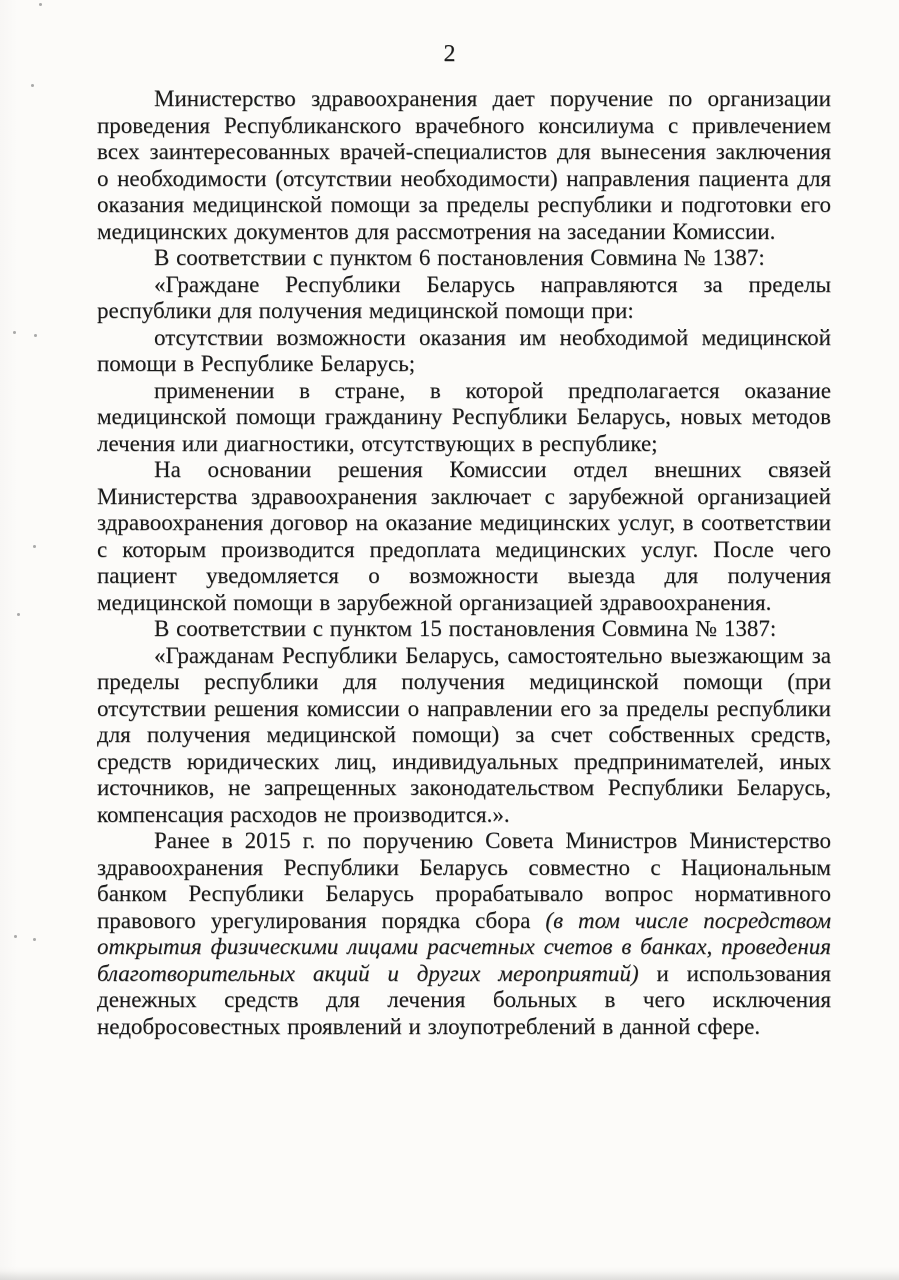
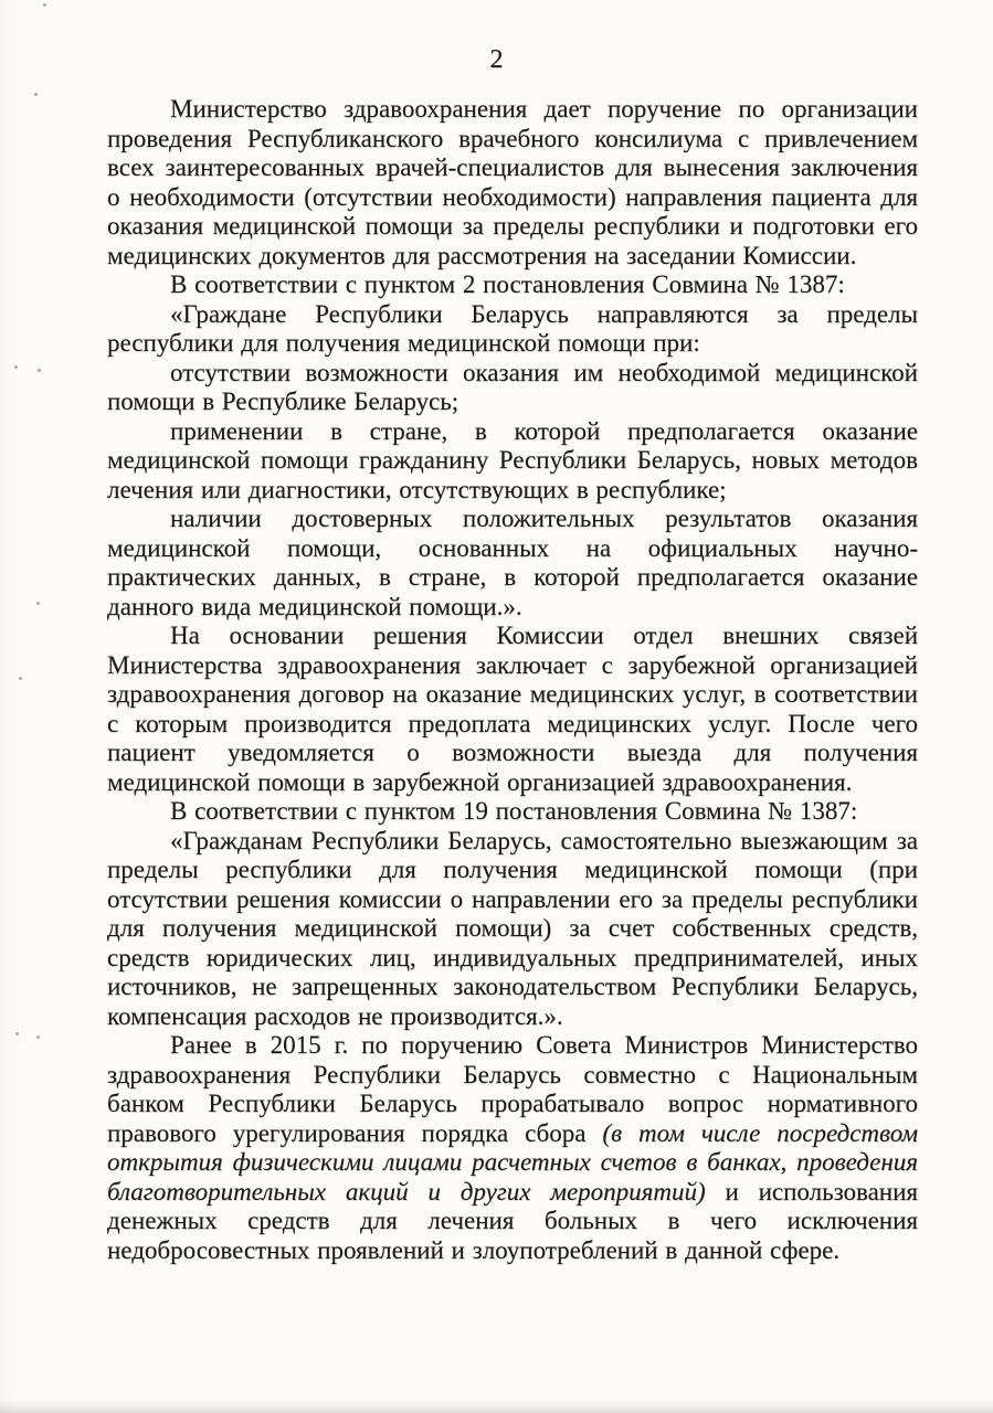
  2
  Министерство здравоохранения дает поручение по организации проведения Республиканского врачебного консилиума с привлечением всех заинтересованных врачей-специалистов для вынесения заключения о необходимости (отсутствии необходимости) направления пациента для оказания медицинской помощи за пределы республики и подготовки его медицинских документов для рассмотрения на заседании Комиссии.
- В соответствии с пунктом 6 постановления Совмина № 1387:
+ В соответствии с пунктом 2 постановления Совмина № 1387:
  «Граждане Республики Беларусь направляются за пределы республики для получения медицинской помощи при:
  отсутствии возможности оказания им необходимой медицинской помощи в Республике Беларусь;
  применении в стране, в которой предполагается оказание медицинской помощи гражданину Республики Беларусь, новых методов лечения или диагностики, отсутствующих в республике;
+ наличии достоверных положительных результатов оказания медицинской помощи, основанных на официальных научно-практических данных, в стране, в которой предполагается оказание данного вида медицинской помощи.».
  На основании решения Комиссии отдел внешних связей Министерства здравоохранения заключает с зарубежной организацией здравоохранения договор на оказание медицинских услуг, в соответствии с которым производится предоплата медицинских услуг. После чего пациент уведомляется о возможности выезда для получения медицинской помощи в зарубежной организацией здравоохранения.
- В соответствии с пунктом 15 постановления Совмина № 1387:
+ В соответствии с пунктом 19 постановления Совмина № 1387:
  «Гражданам Республики Беларусь, самостоятельно выезжающим за пределы республики для получения медицинской помощи (при отсутствии решения комиссии о направлении его за пределы республики для получения медицинской помощи) за счет собственных средств, средств юридических лиц, индивидуальных предпринимателей, иных источников, не запрещенных законодательством Республики Беларусь, компенсация расходов не производится.».
  Ранее в 2015 г. по поручению Совета Министров Министерство здравоохранения Республики Беларусь совместно с Национальным банком Республики Беларусь прорабатывало вопрос нормативного правового урегулирования порядка сбора (в том числе посредством открытия физическими лицами расчетных счетов в банках, проведения благотворительных акций и других мероприятий) и использования денежных средств для лечения больных в чего исключения недобросовестных проявлений и злоупотреблений в данной сфере.
